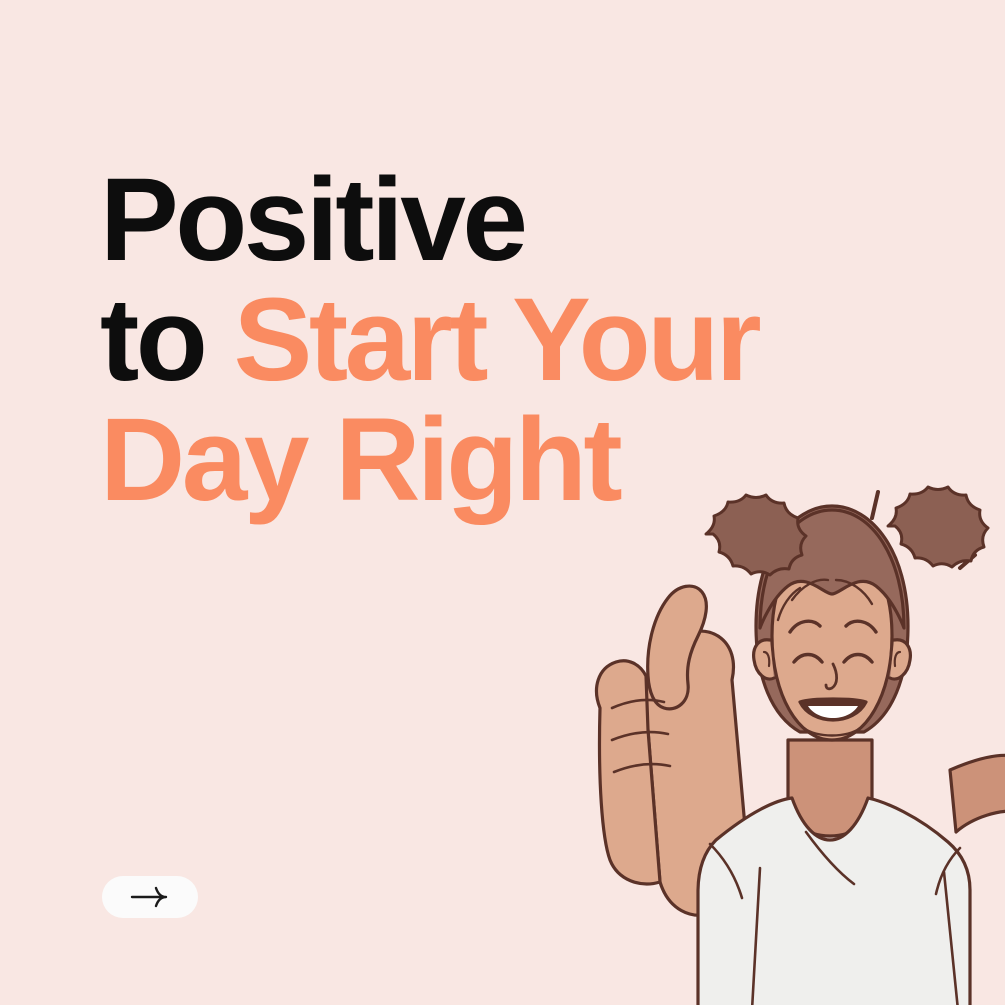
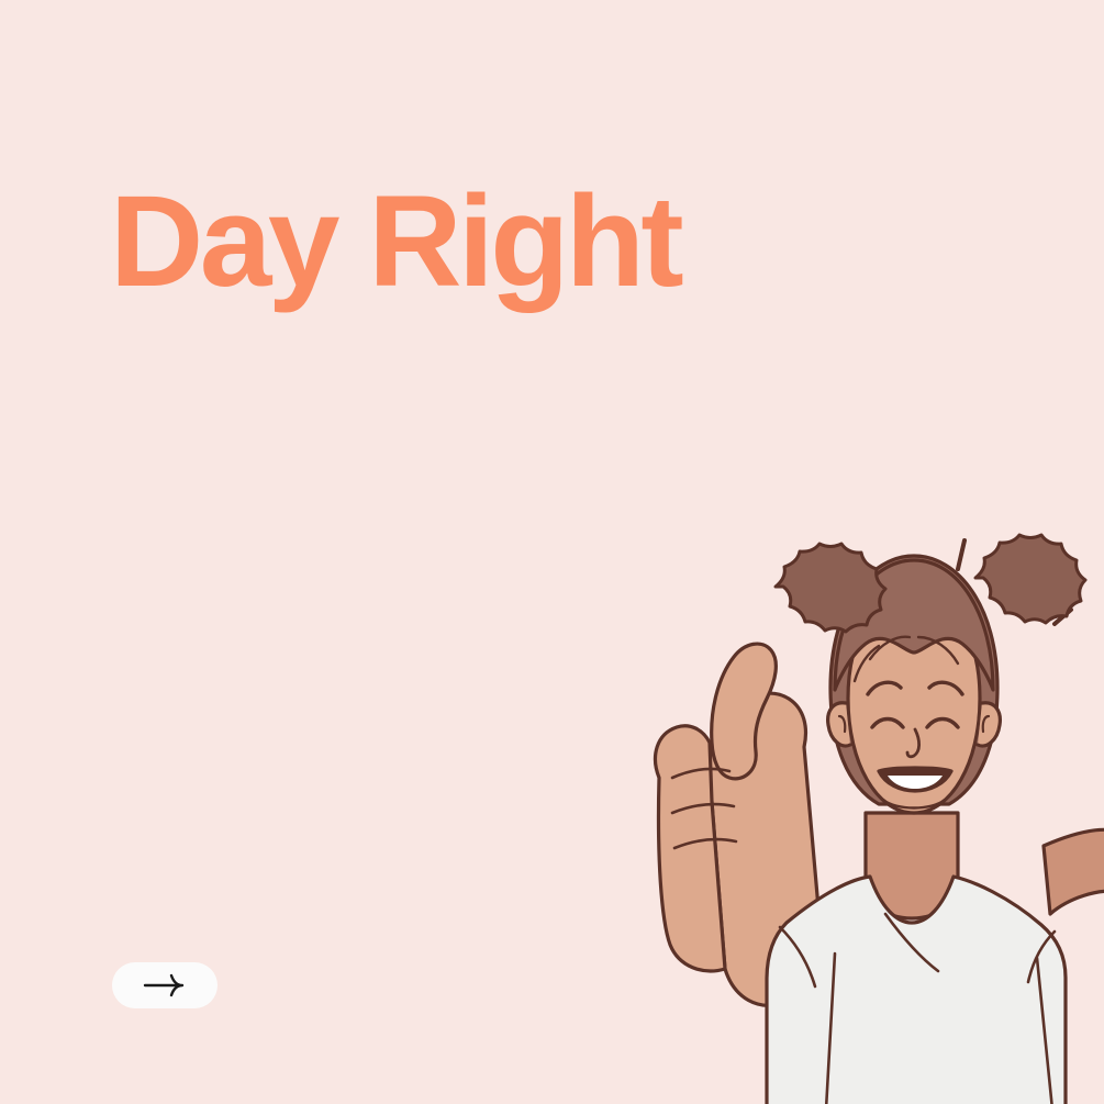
- Positive
- to Start Your
  Day Right
